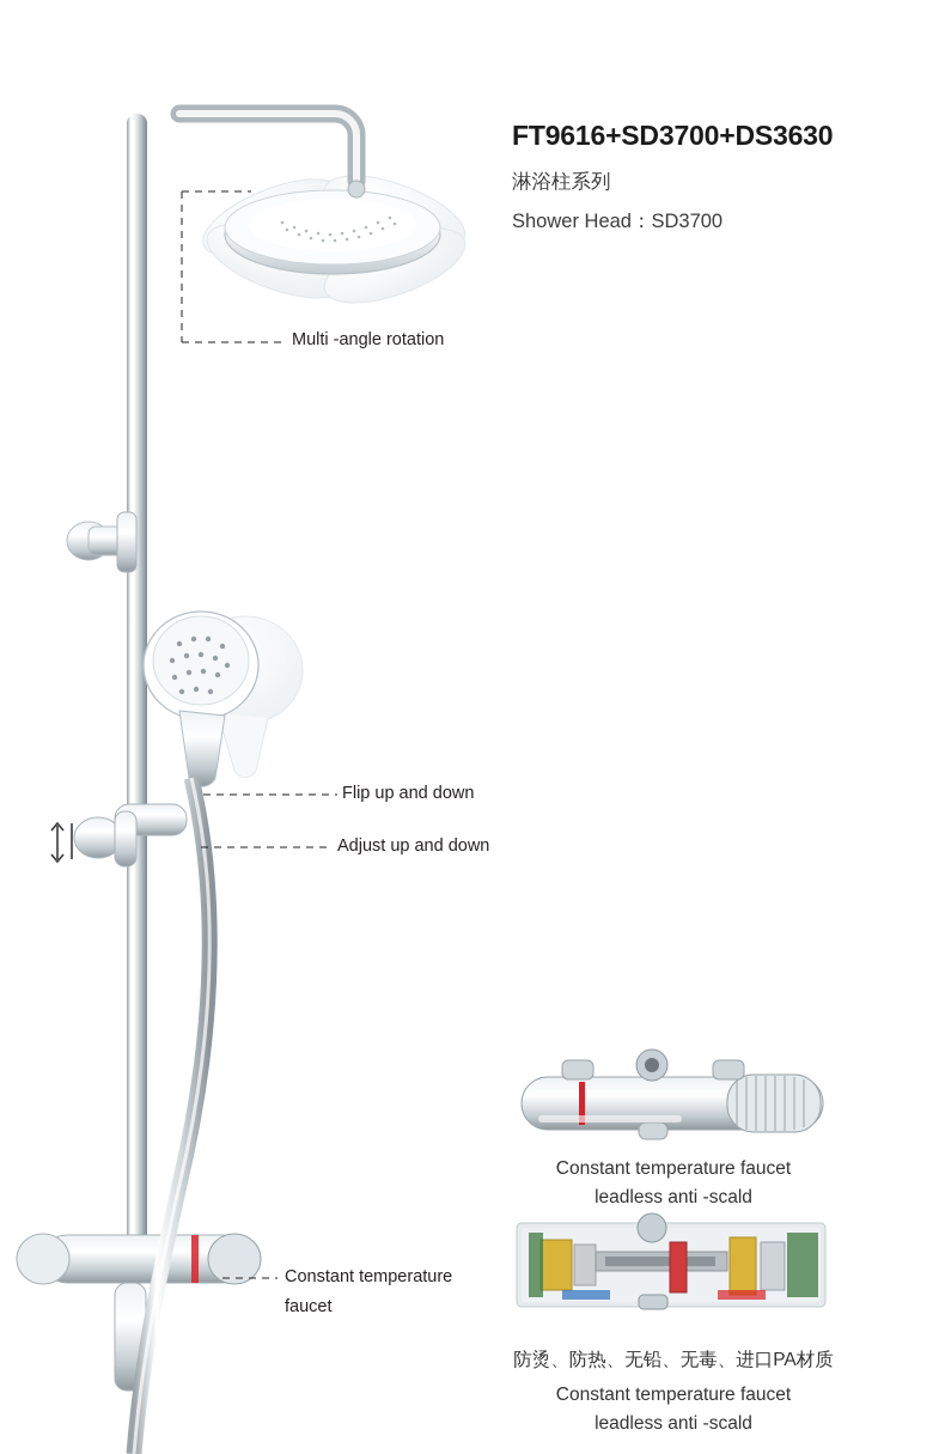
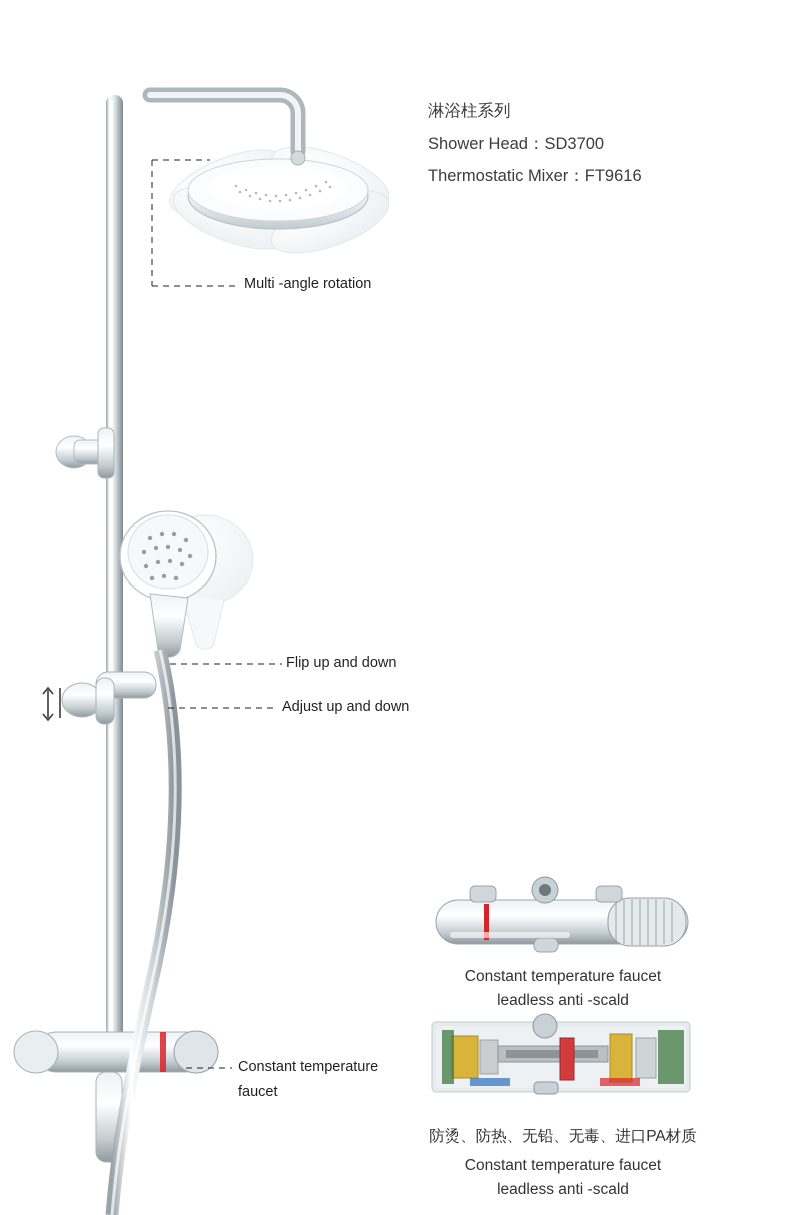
- FT9616+SD3700+DS3630
  淋浴柱系列
  Shower Head：SD3700
+ Thermostatic Mixer：FT9616
  Multi -angle rotation
  Flip up and down
  Adjust up and down
  Constant temperature
  faucet
  Constant temperature faucet
  leadless anti -scald
  防烫、防热、无铅、无毒、进口PA材质
  Constant temperature faucet
  leadless anti -scald
